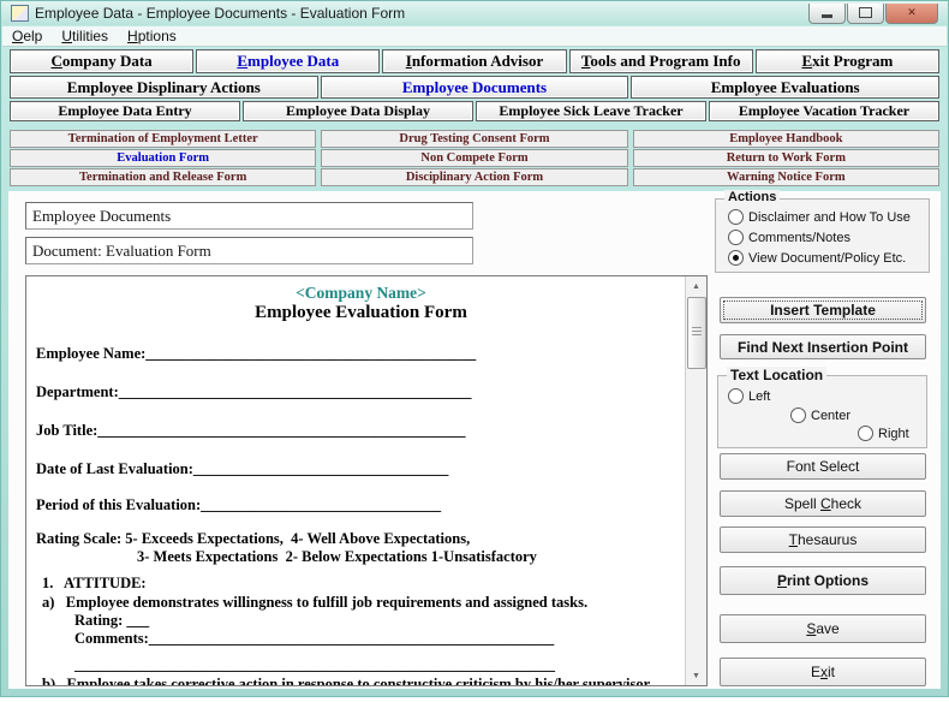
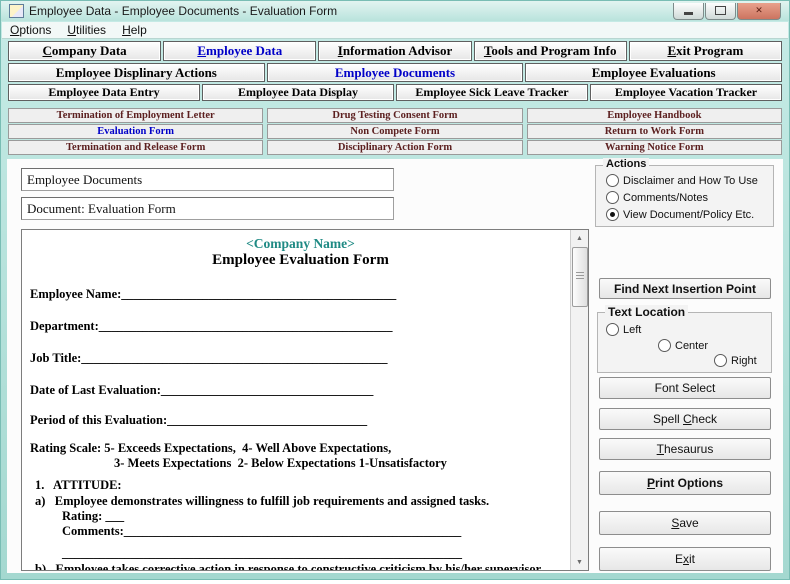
  Employee Data - Employee Documents - Evaluation Form
  ✕
- Oelp
+ Options
  Utilities
- Hptions
+ Help
  Company Data
  Employee Data
  Information Advisor
  Tools and Program Info
  Exit Program
  Employee Displinary Actions
  Employee Documents
  Employee Evaluations
  Employee Data Entry
  Employee Data Display
  Employee Sick Leave Tracker
  Employee Vacation Tracker
  Termination of Employment Letter
  Drug Testing Consent Form
  Employee Handbook
  Evaluation Form
  Non Compete Form
  Return to Work Form
  Termination and Release Form
  Disciplinary Action Form
  Warning Notice Form
  Employee Documents
  Document: Evaluation Form
  <Company Name>
  Employee Evaluation Form
  Employee Name:____________________________________________
  Department:_______________________________________________
  Job Title:_________________________________________________
  Date of Last Evaluation:__________________________________
  Period of this Evaluation:________________________________
  Rating Scale: 5- Exceeds Expectations, 4- Well Above Expectations,
  3- Meets Expectations 2- Below Expectations 1-Unsatisfactory
  1. ATTITUDE:
  a) Employee demonstrates willingness to fulfill job requirements and assigned tasks.
  Rating: ___
  Comments:______________________________________________________
  ________________________________________________________________
  b) Employee takes corrective action in response to constructive criticism by his/her supervisor.
  Actions
  Disclaimer and How To Use
  Comments/Notes
  View Document/Policy Etc.
- Insert Template
  Find Next Insertion Point
  Text Location
  Left
  Center
  Right
  Font Select
  Spell Check
  Thesaurus
  Print Options
  Save
  Exit
